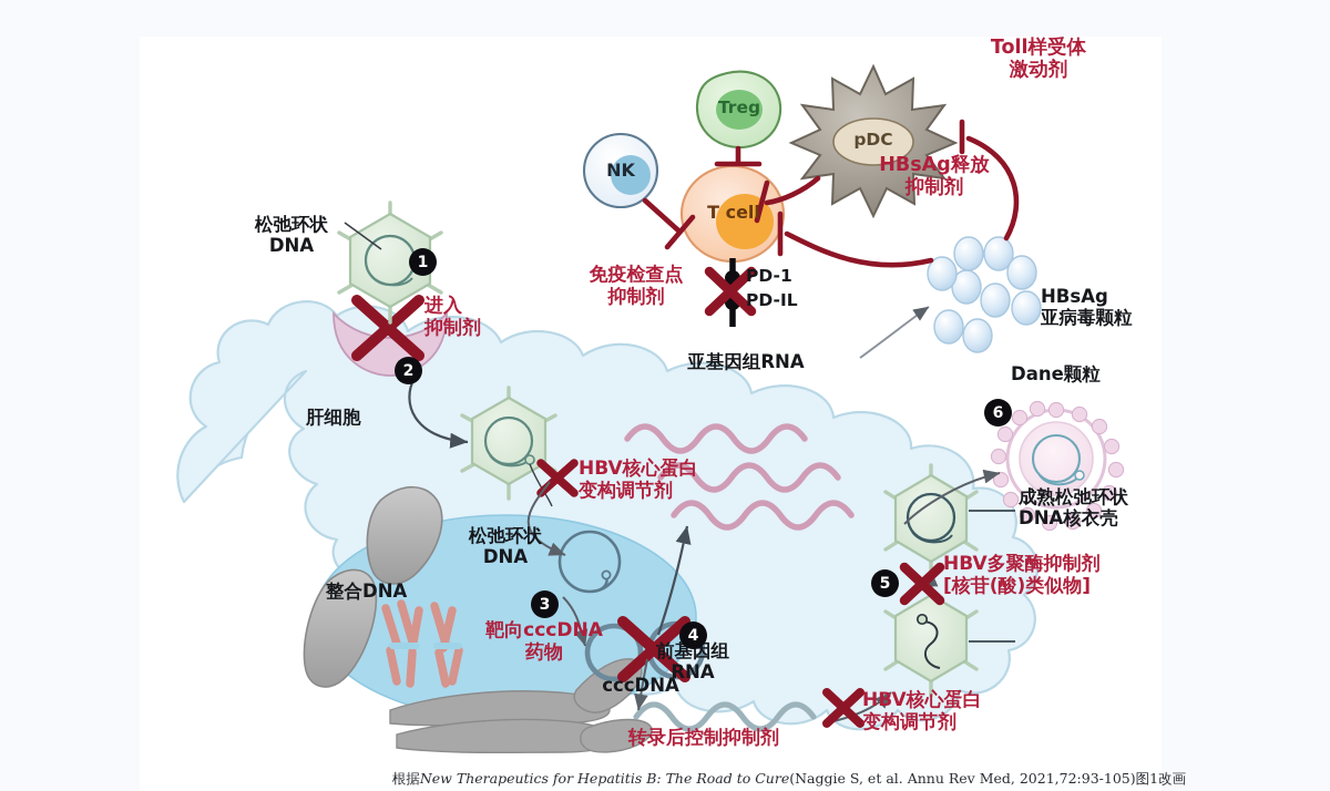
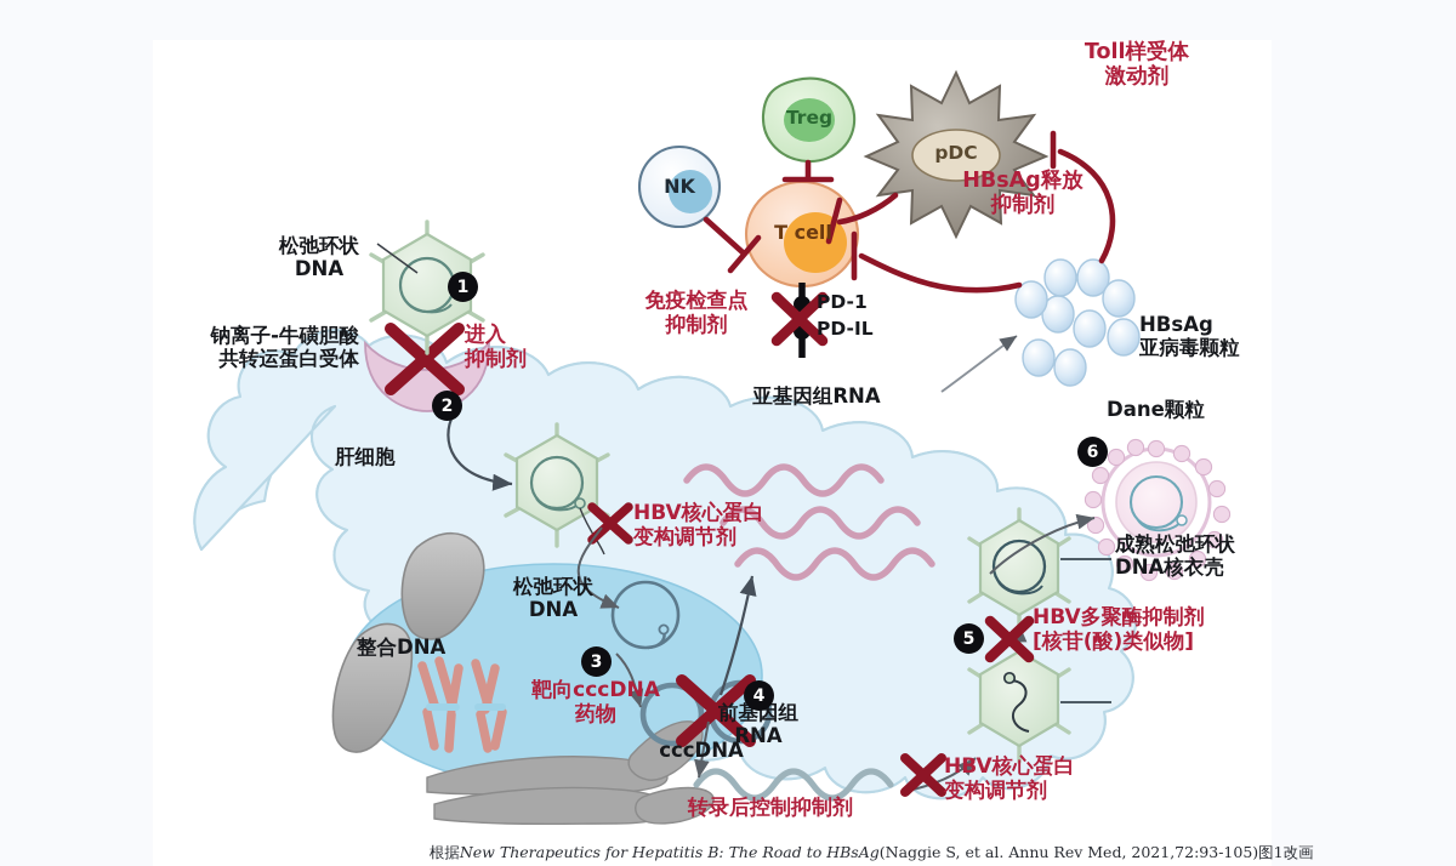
  松弛环状
  DNA
+ 钠离子-牛磺胆酸
+ 共转运蛋白受体
  进入
  抑制剂
  肝细胞
  HBV核心蛋白
  变构调节剂
  松弛环状
  DNA
  整合DNA
  靶向cccDNA
  药物
  cccDNA
  亚基因组RNA
  前基因组
  RNA
  转录后控制抑制剂
  HBV核心蛋白
  变构调节剂
  免疫检查点
  抑制剂
  PD-1
  PD-IL
  Toll样受体
  激动剂
  HBsAg释放
  抑制剂
  HBsAg
  亚病毒颗粒
  Dane颗粒
  成熟松弛环状
  DNA核衣壳
  HBV多聚酶抑制剂
  [核苷(酸)类似物]
  1
  2
  3
  4
  5
  6
  NK
  Treg
  T cell
  pDC
- 根据New Therapeutics for Hepatitis B: The Road to Cure(Naggie S, et al. Annu Rev Med, 2021,72:93-105)图1改画
+ 根据New Therapeutics for Hepatitis B: The Road to HBsAg(Naggie S, et al. Annu Rev Med, 2021,72:93-105)图1改画
